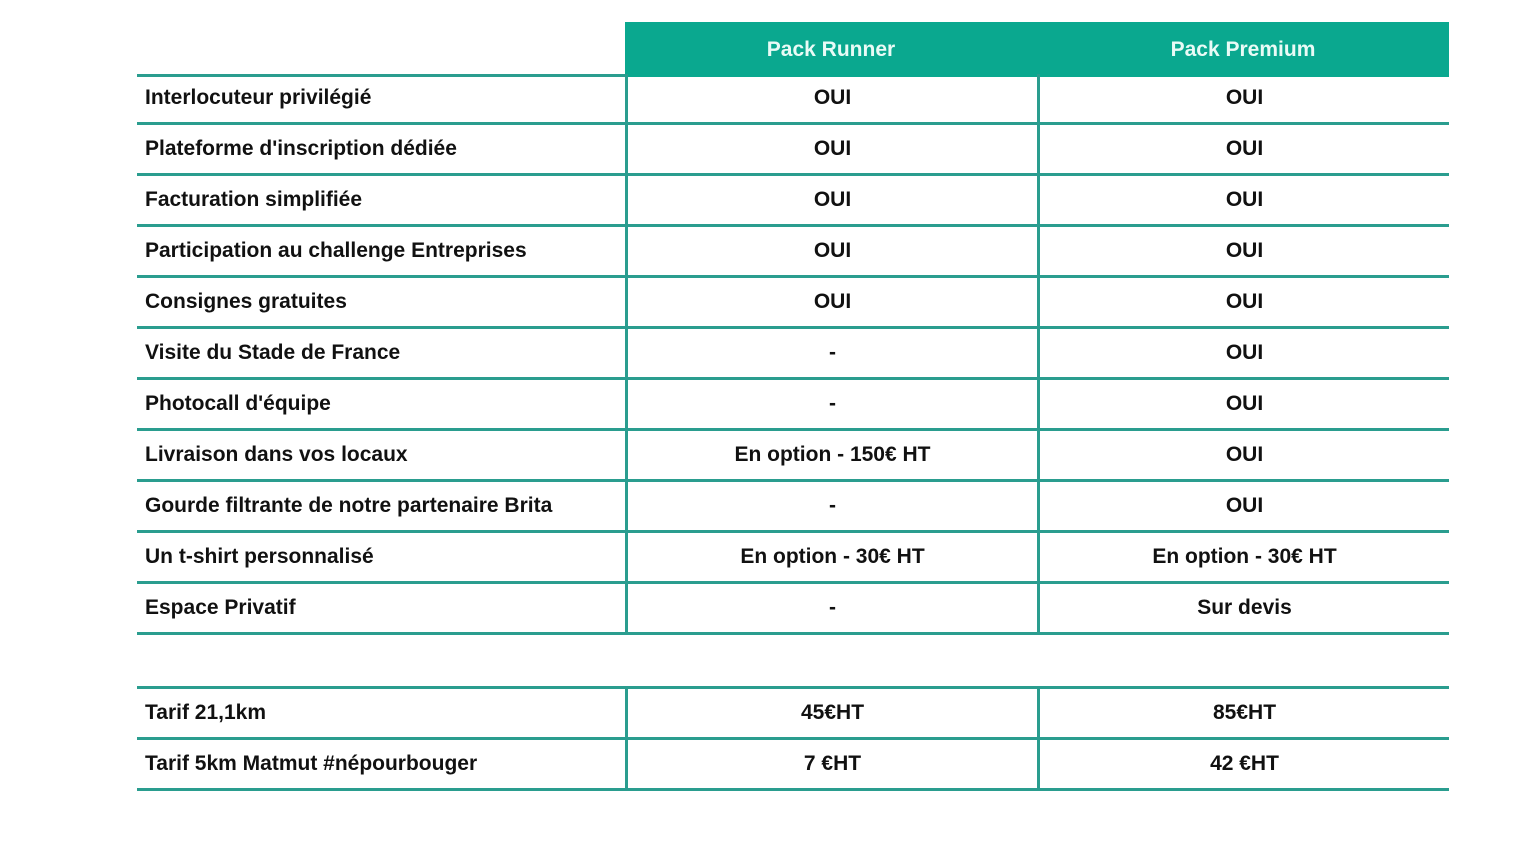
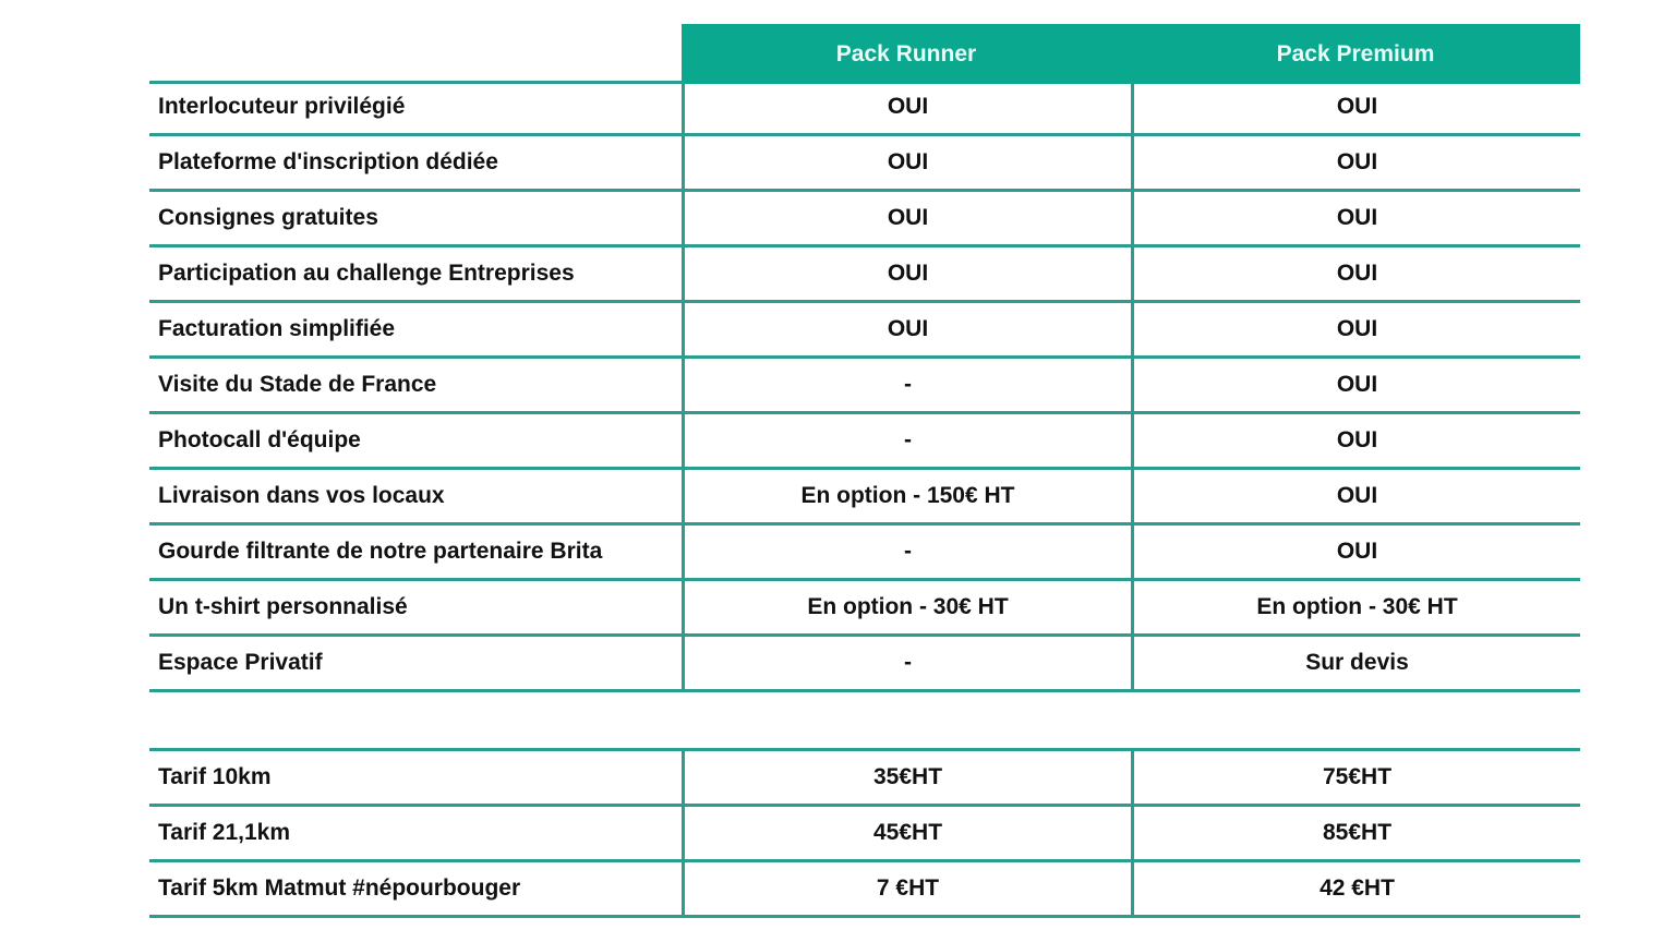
  Pack Runner
  Pack Premium
  Interlocuteur privilégié
  OUI
  OUI
  Plateforme d'inscription dédiée
  OUI
  OUI
- Facturation simplifiée
+ Consignes gratuites
  OUI
  OUI
  Participation au challenge Entreprises
  OUI
  OUI
- Consignes gratuites
+ Facturation simplifiée
  OUI
  OUI
  Visite du Stade de France
  -
  OUI
  Photocall d'équipe
  -
  OUI
  Livraison dans vos locaux
  En option - 150€ HT
  OUI
  Gourde filtrante de notre partenaire Brita
  -
  OUI
  Un t-shirt personnalisé
  En option - 30€ HT
  En option - 30€ HT
  Espace Privatif
  -
  Sur devis
+ Tarif 10km
+ 35€HT
+ 75€HT
  Tarif 21,1km
  45€HT
  85€HT
  Tarif 5km Matmut #népourbouger
  7 €HT
  42 €HT
